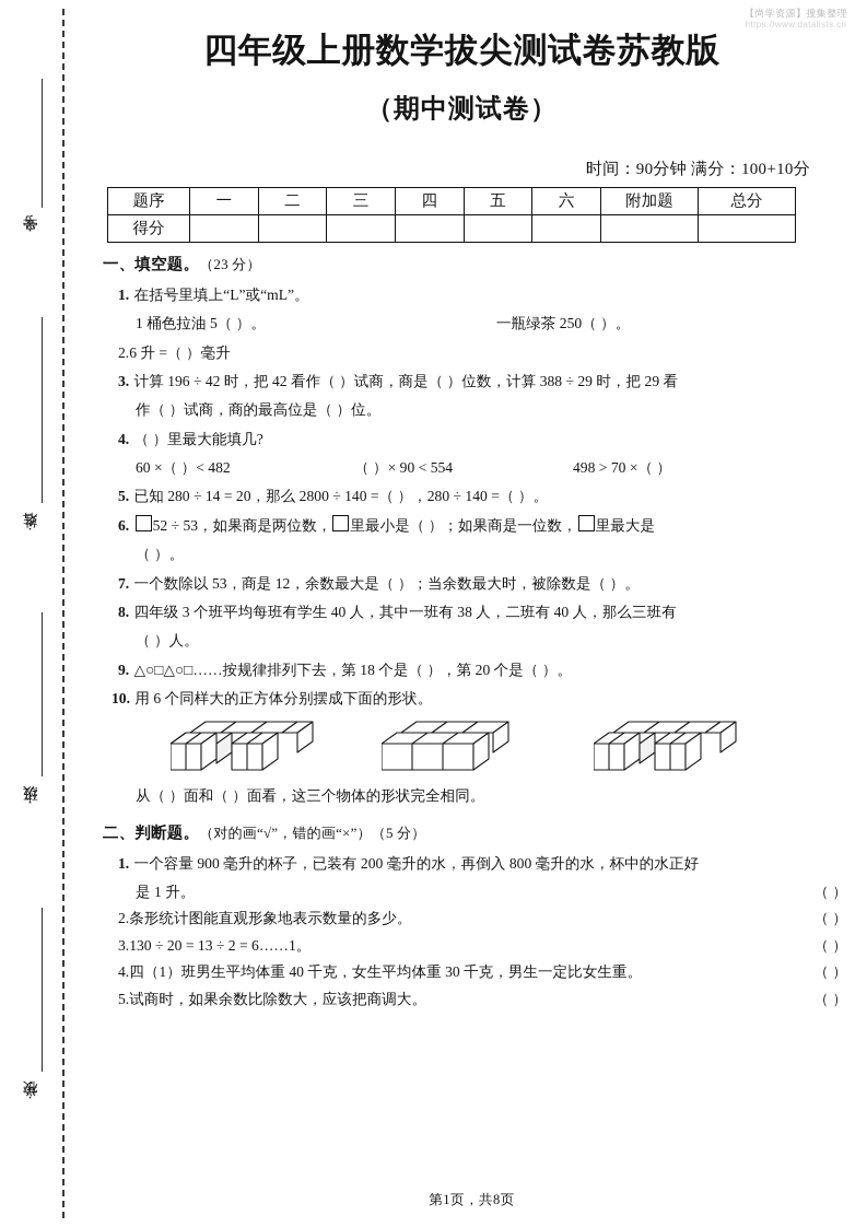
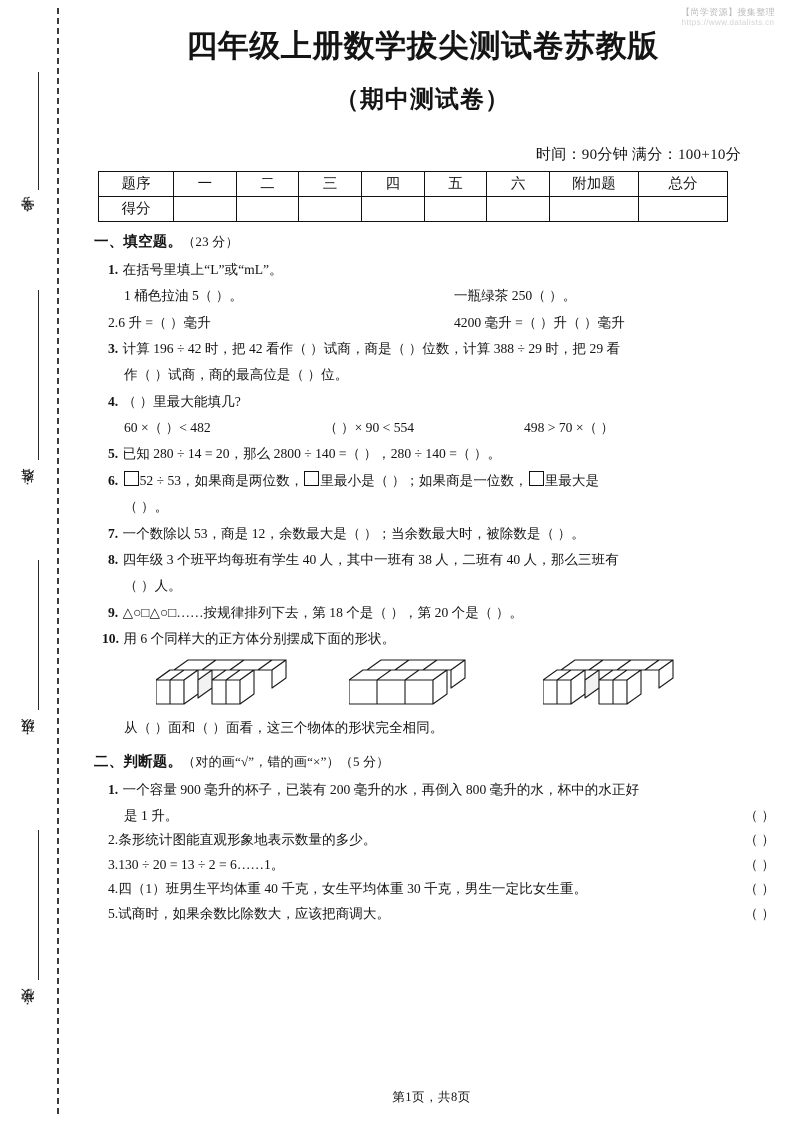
  【尚学资源】搜集整理
  https://www.datalists.cn
  四年级上册数学拔尖测试卷苏教版
  （期中测试卷）
  时间：90分钟 满分：100+10分
  题序	一	二	三	四	五	六	附加题	总分
  得分
  一、填空题。（23 分）
  1. 在括号里填上“L”或“mL”。
  1 桶色拉油 5（ ）。
  一瓶绿茶 250（ ）。
  2.6 升 =（ ）毫升
+ 4200 毫升 =（ ）升（ ）毫升
  3. 计算 196 ÷ 42 时，把 42 看作（ ）试商，商是（ ）位数，计算 388 ÷ 29 时，把 29 看
  作（ ）试商，商的最高位是（ ）位。
  4. （ ）里最大能填几?
  60 ×（ ）< 482
  （ ）× 90 < 554
  498 > 70 ×（ ）
  5. 已知 280 ÷ 14 = 20，那么 2800 ÷ 140 =（ ），280 ÷ 140 =（ ）。
  6. 52 ÷ 53，如果商是两位数， 里最小是（ ）；如果商是一位数， 里最大是
  （ ）。
  7. 一个数除以 53，商是 12，余数最大是（ ）；当余数最大时，被除数是（ ）。
  8. 四年级 3 个班平均每班有学生 40 人，其中一班有 38 人，二班有 40 人，那么三班有
  （ ）人。
  9. △○□△○□……按规律排列下去，第 18 个是（ ），第 20 个是（ ）。
  10. 用 6 个同样大的正方体分别摆成下面的形状。
  从（ ）面和（ ）面看，这三个物体的形状完全相同。
  二、判断题。（对的画“√”，错的画“×”）（5 分）
  1. 一个容量 900 毫升的杯子，已装有 200 毫升的水，再倒入 800 毫升的水，杯中的水正好
  是 1 升。
  （ ）
  2.条形统计图能直观形象地表示数量的多少。
  （ ）
  3.130 ÷ 20 = 13 ÷ 2 = 6……1。
  （ ）
  4.四（1）班男生平均体重 40 千克，女生平均体重 30 千克，男生一定比女生重。
  （ ）
  5.试商时，如果余数比除数大，应该把商调大。
  （ ）
  第1页，共8页
